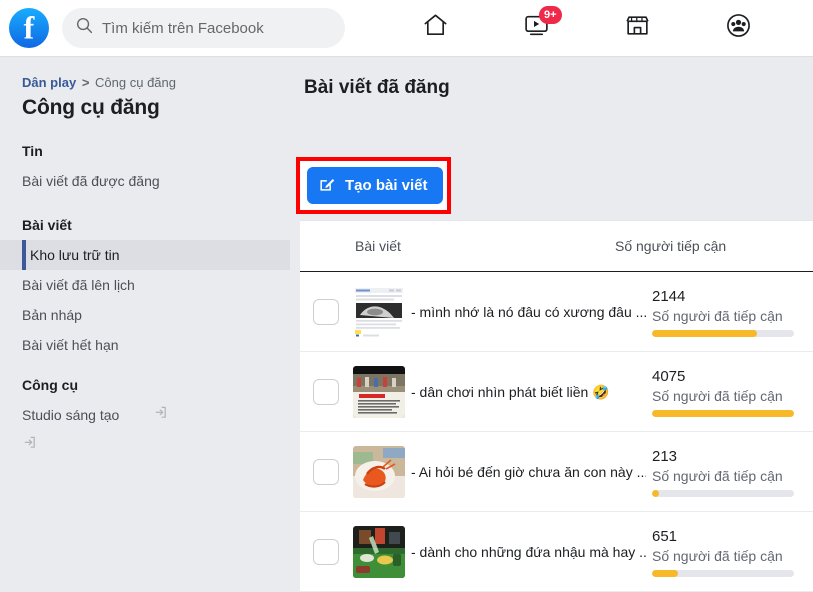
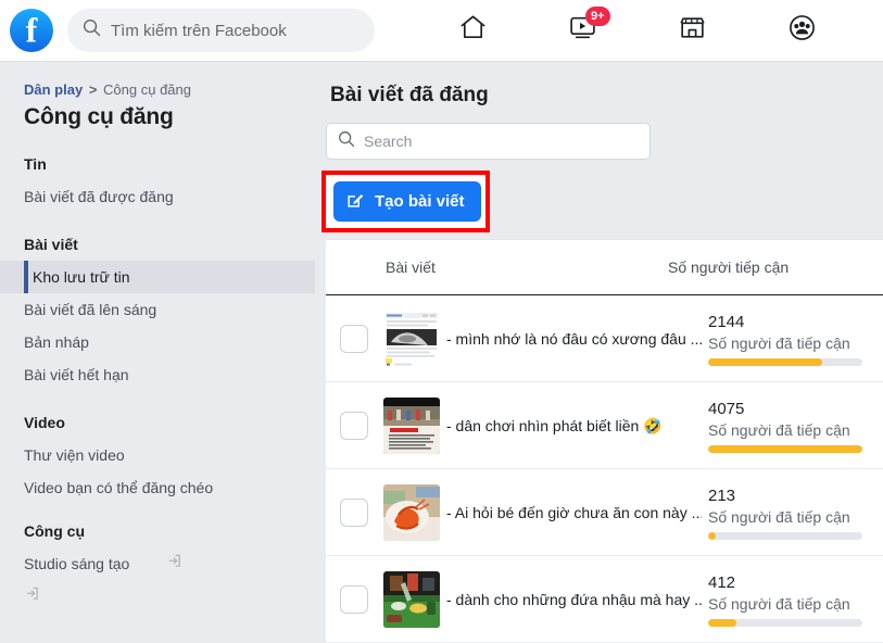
  Tìm kiếm trên Facebook
  9+
  Dân play > Công cụ đăng
  Công cụ đăng
  Tin
  Bài viết đã được đăng
  Bài viết
  Kho lưu trữ tin
- Bài viết đã lên lịch
+ Bài viết đã lên sáng
  Bản nháp
  Bài viết hết hạn
+ Video
+ Thư viện video
+ Video bạn có thể đăng chéo
  Công cụ
  Studio sáng tạo
  Bài viết đã đăng
+ Search
  Tạo bài viết
  Bài viết
  Số người tiếp cận
  - mình nhớ là nó đâu có xương đâu ...
  2144
  Số người đã tiếp cận
  - dân chơi nhìn phát biết liền 🤣
  4075
  Số người đã tiếp cận
  - Ai hỏi bé đến giờ chưa ăn con này ..
  213
  Số người đã tiếp cận
  - dành cho những đứa nhậu mà hay ..
- 651
+ 412
  Số người đã tiếp cận
